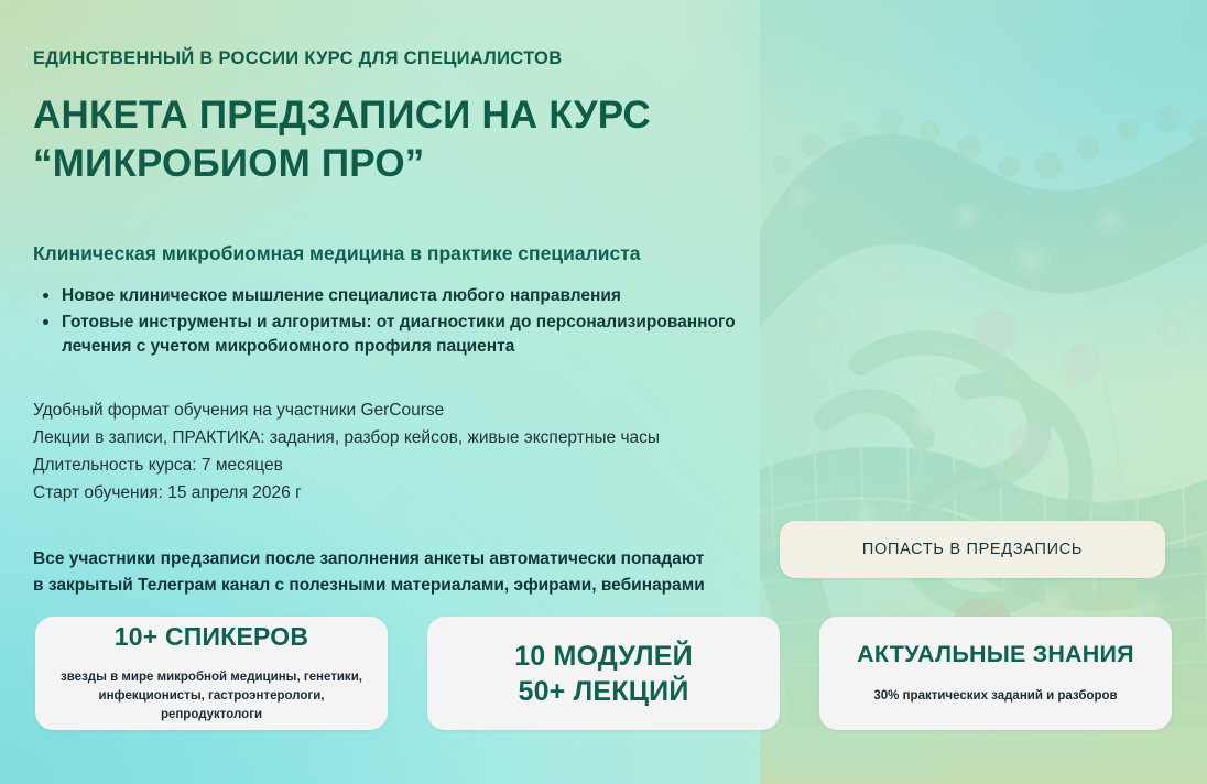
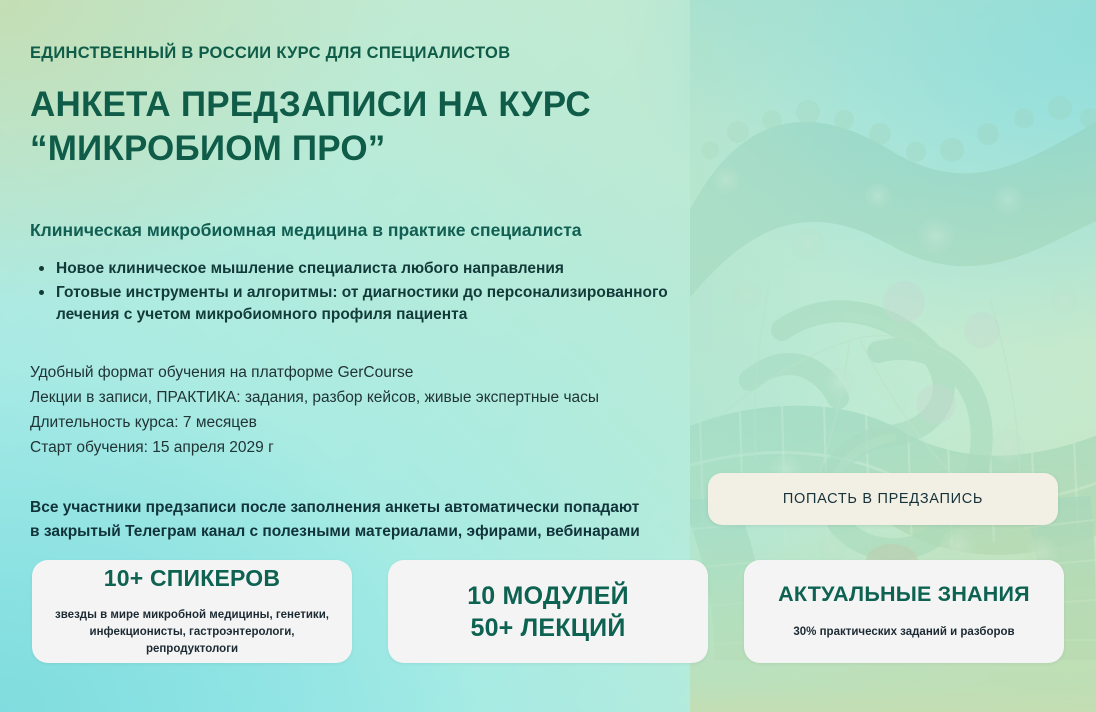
  ЕДИНСТВЕННЫЙ В РОССИИ КУРС ДЛЯ СПЕЦИАЛИСТОВ
  АНКЕТА ПРЕДЗАПИСИ НА КУРС
  “МИКРОБИОМ ПРО”
  Клиническая микробиомная медицина в практике специалиста
  Новое клиническое мышление специалиста любого направления
  Готовые инструменты и алгоритмы: от диагностики до персонализированного лечения с учетом микробиомного профиля пациента
- Удобный формат обучения на участники GerCourse
+ Удобный формат обучения на платформе GerCourse
  Лекции в записи, ПРАКТИКА: задания, разбор кейсов, живые экспертные часы
  Длительность курса: 7 месяцев
- Старт обучения: 15 апреля 2026 г
+ Старт обучения: 15 апреля 2029 г
  Все участники предзаписи после заполнения анкеты автоматически попадают
  в закрытый Телеграм канал с полезными материалами, эфирами, вебинарами
  ПОПАСТЬ В ПРЕДЗАПИСЬ
  10+ СПИКЕРОВ
  звезды в мире микробной медицины, генетики,
  инфекционисты, гастроэнтерологи, репродуктологи
  10 МОДУЛЕЙ
  50+ ЛЕКЦИЙ
  АКТУАЛЬНЫЕ ЗНАНИЯ
  30% практических заданий и разборов
